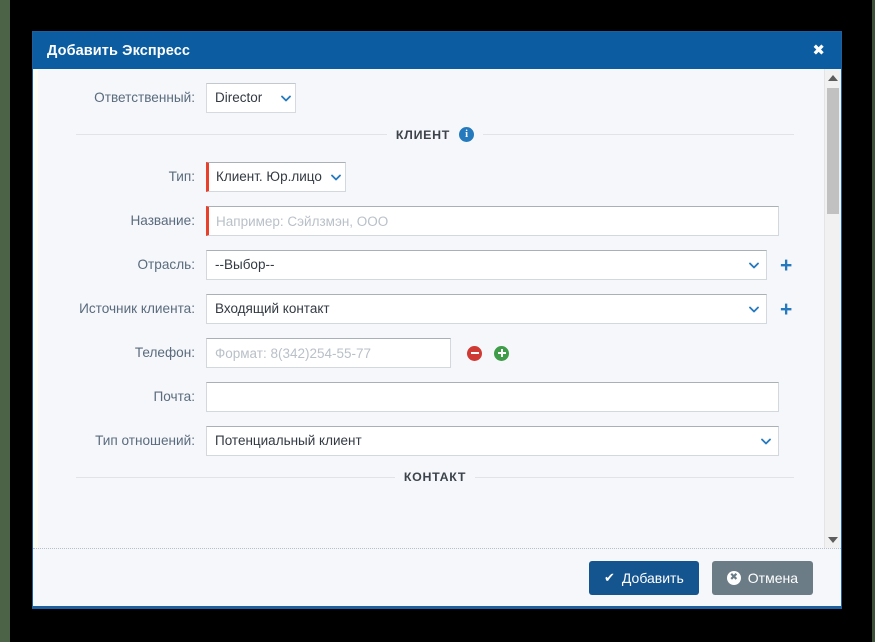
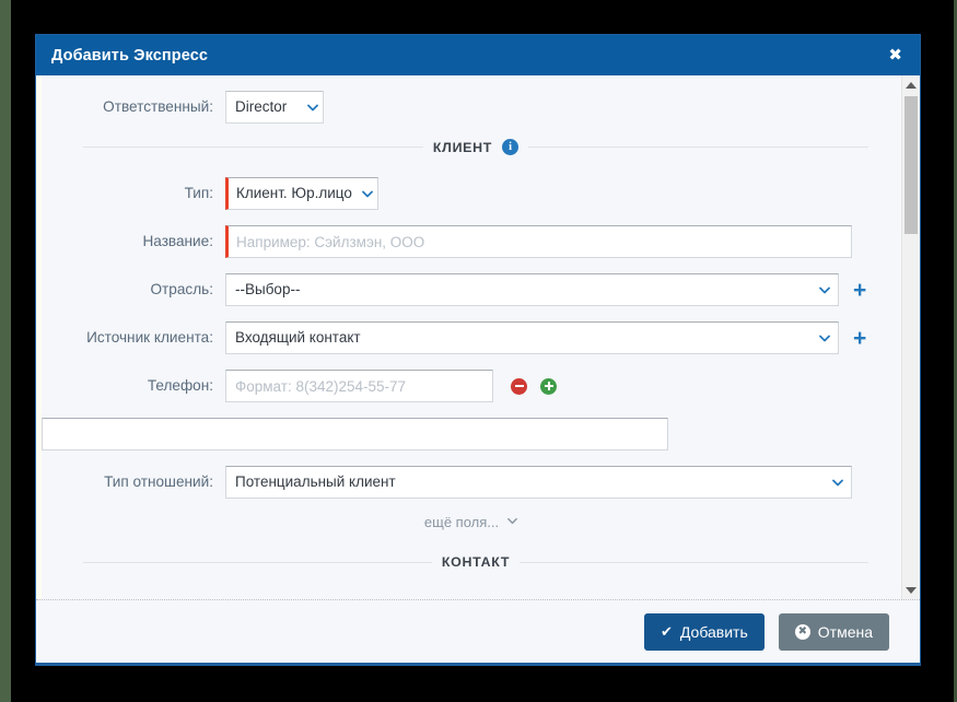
  Добавить Экспресс
  ✖
  Ответственный:
  Director
  КЛИЕНТ
  i
  Тип:
  Клиент. Юр.лицо
  Название:
  Например: Сэйлзмэн, ООО
  Отрасль:
  --Выбор--
  +
  Источник клиента:
  Входящий контакт
  +
  Телефон:
  Формат: 8(342)254-55-77
- Почта:
  Тип отношений:
  Потенциальный клиент
+ ещё поля...
  КОНТАКТ
  ✔
  Добавить
  ✖
  Отмена
